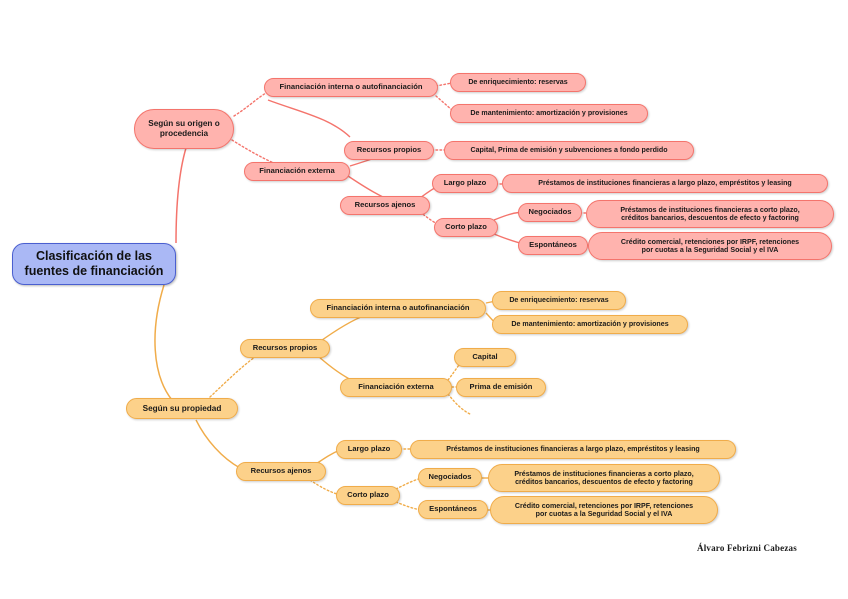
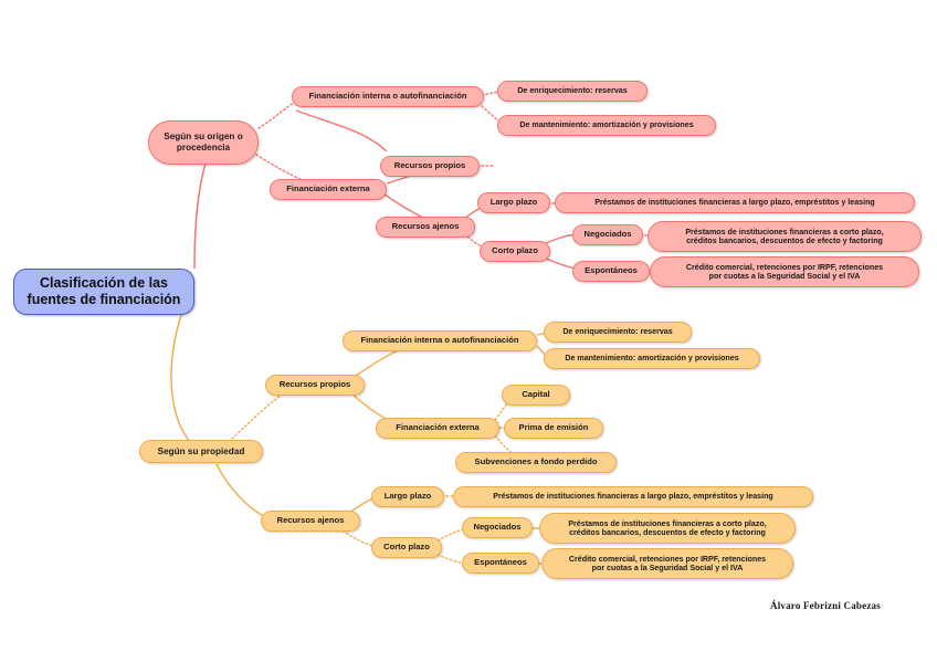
  Clasificación de las
  fuentes de financiación
  Según su origen o
  procedencia
  Financiación interna o autofinanciación
  De enriquecimiento: reservas
  De mantenimiento: amortización y provisiones
  Financiación externa
  Recursos propios
- Capital, Prima de emisión y subvenciones a fondo perdido
  Recursos ajenos
  Largo plazo
  Préstamos de instituciones financieras a largo plazo, empréstitos y leasing
  Corto plazo
  Negociados
  Préstamos de instituciones financieras a corto plazo,
  créditos bancarios, descuentos de efecto y factoring
  Espontáneos
  Crédito comercial, retenciones por IRPF, retenciones
  por cuotas a la Seguridad Social y el IVA
  Según su propiedad
  Recursos propios
  Financiación interna o autofinanciación
  De enriquecimiento: reservas
  De mantenimiento: amortización y provisiones
  Financiación externa
  Capital
  Prima de emisión
+ Subvenciones a fondo perdido
  Recursos ajenos
  Largo plazo
  Préstamos de instituciones financieras a largo plazo, empréstitos y leasing
  Corto plazo
  Negociados
  Préstamos de instituciones financieras a corto plazo,
  créditos bancarios, descuentos de efecto y factoring
  Espontáneos
  Crédito comercial, retenciones por IRPF, retenciones
  por cuotas a la Seguridad Social y el IVA
  Álvaro Febrizni Cabezas
